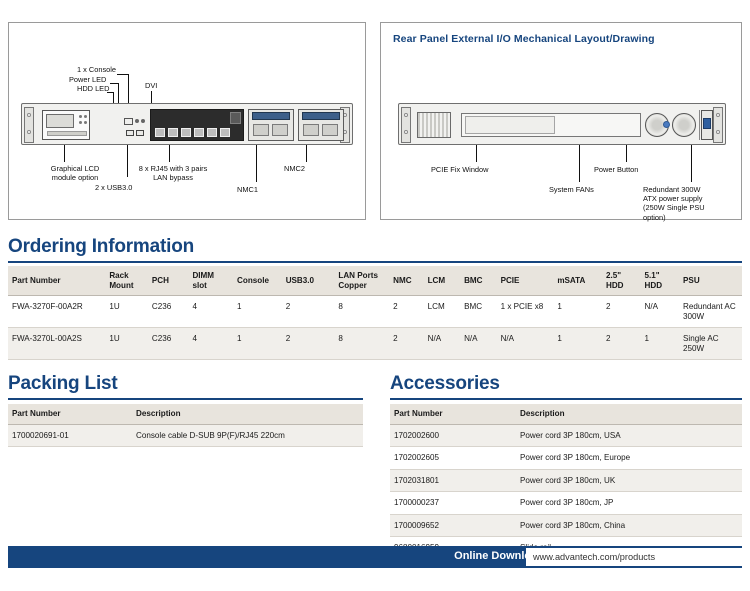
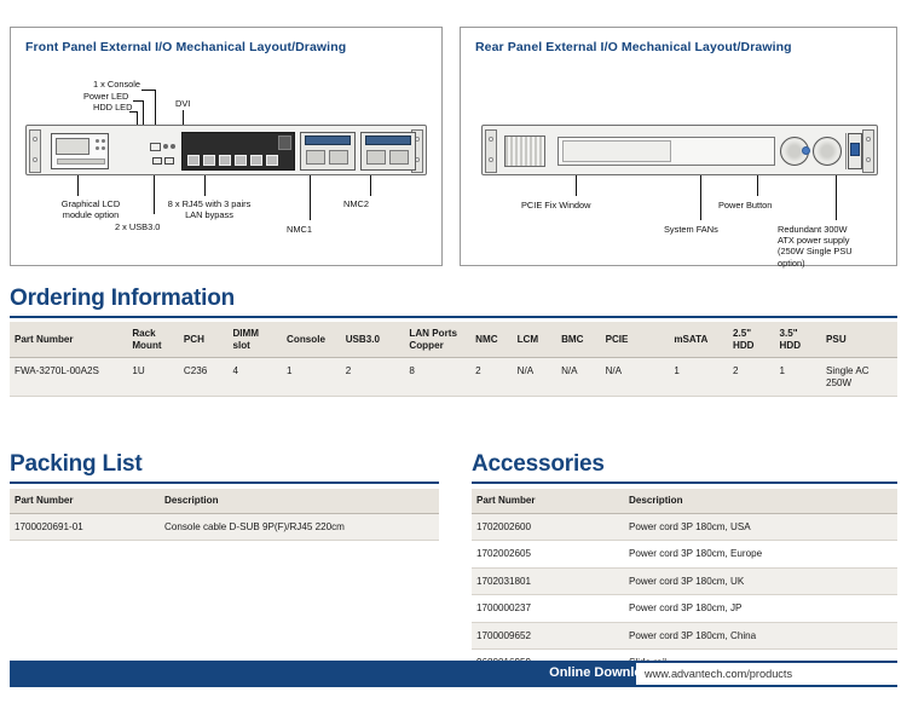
+ Front Panel External I/O Mechanical Layout/Drawing
  1 x Console
  Power LED
  HDD LED
  DVI
  Graphical LCD
  module option
  8 x RJ45 with 3 pairs
  LAN bypass
  2 x USB3.0
  NMC1
  NMC2
  Rear Panel External I/O Mechanical Layout/Drawing
  PCIE Fix Window
  System FANs
  Power Button
  Redundant 300W
  ATX power supply
  (250W Single PSU
  option)
  Ordering Information
- Part Number	Rack Mount	PCH	DIMM slot	Console	USB3.0	LAN Ports Copper	NMC	LCM	BMC	PCIE	mSATA	2.5" HDD	5.1" HDD	PSU
+ Part Number	Rack Mount	PCH	DIMM slot	Console	USB3.0	LAN Ports Copper	NMC	LCM	BMC	PCIE	mSATA	2.5" HDD	3.5" HDD	PSU
- FWA-3270F-00A2R	1U	C236	4	1	2	8	2	LCM	BMC	1 x PCIE x8	1	2	N/A	Redundant AC 300W
  FWA-3270L-00A2S	1U	C236	4	1	2	8	2	N/A	N/A	N/A	1	2	1	Single AC 250W
  Packing List
  Part Number	Description
  1700020691-01	Console cable D-SUB 9P(F)/RJ45 220cm
  Accessories
  Part Number	Description
  1702002600	Power cord 3P 180cm, USA
  1702002605	Power cord 3P 180cm, Europe
  1702031801	Power cord 3P 180cm, UK
  1700000237	Power cord 3P 180cm, JP
  1700009652	Power cord 3P 180cm, China
  Online Download
  www.advantech.com/products
